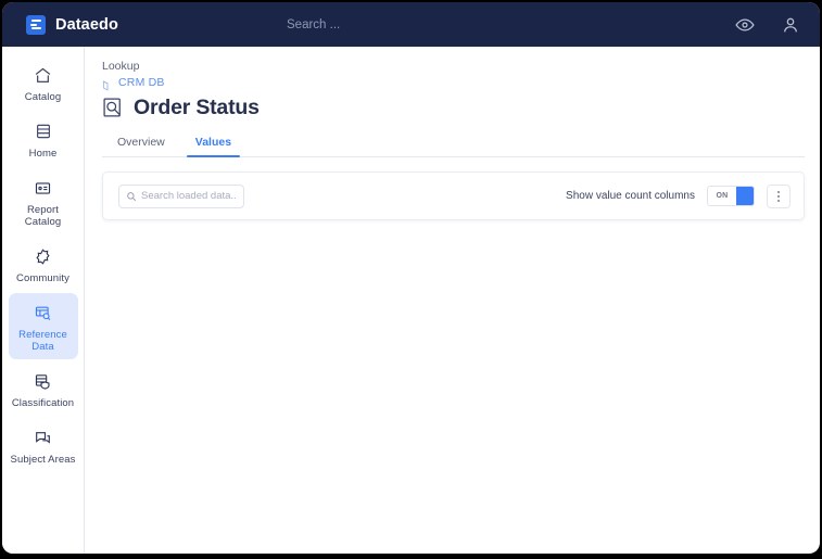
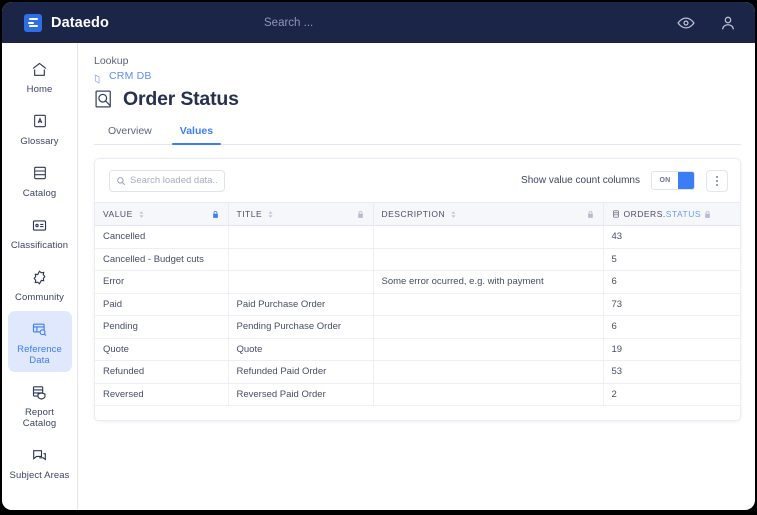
  Dataedo
  Search ...
- Catalog
+ Home
+ Glossary
- Home
+ Catalog
- Report Catalog
+ Classification
  Community
  Reference
  Data
- Classification
+ Report Catalog
  Subject Areas
  Lookup
  CRM DB
  Order Status
  Overview
  Values
  Search loaded data..
  Show value count columns
+ VALUE	TITLE	DESCRIPTION	ORDERS.STATUS
+ Cancelled			43
+ Cancelled - Budget cuts			5
+ Error		Some error ocurred, e.g. with payment	6
+ Paid	Paid Purchase Order		73
+ Pending	Pending Purchase Order		6
+ Quote	Quote		19
+ Refunded	Refunded Paid Order		53
+ Reversed	Reversed Paid Order		2
